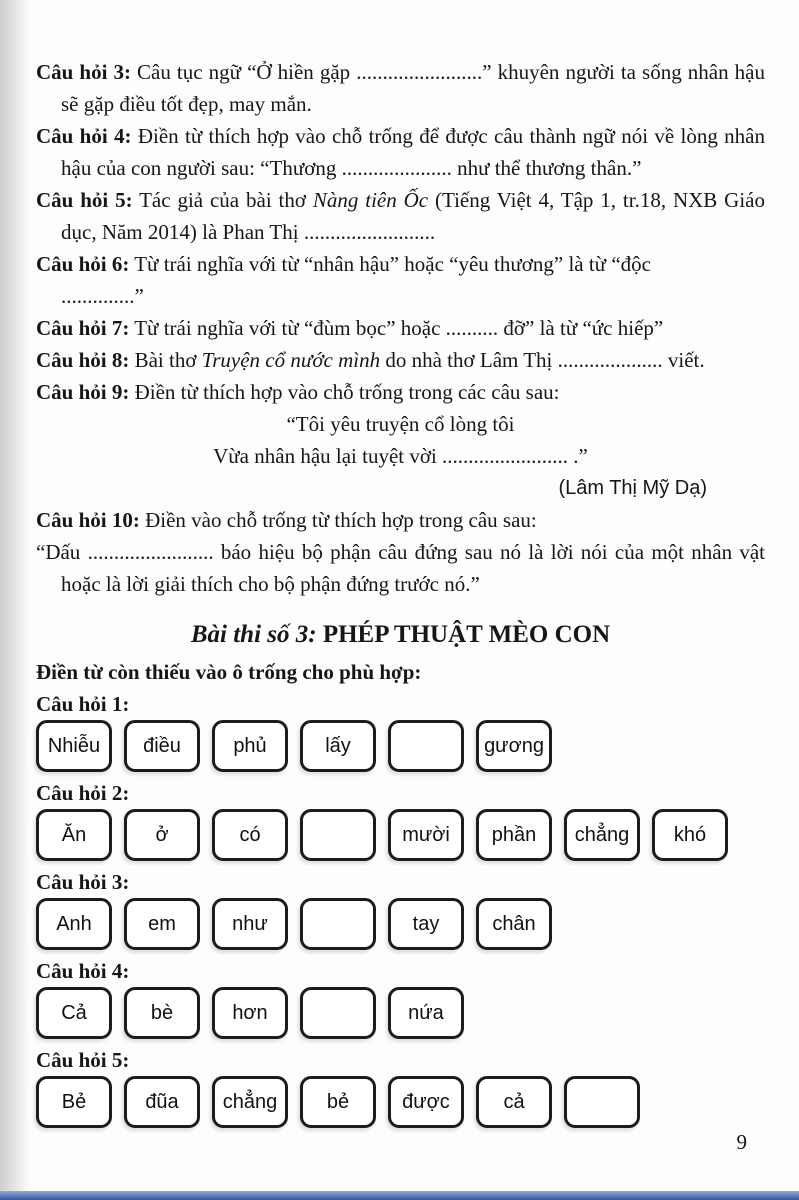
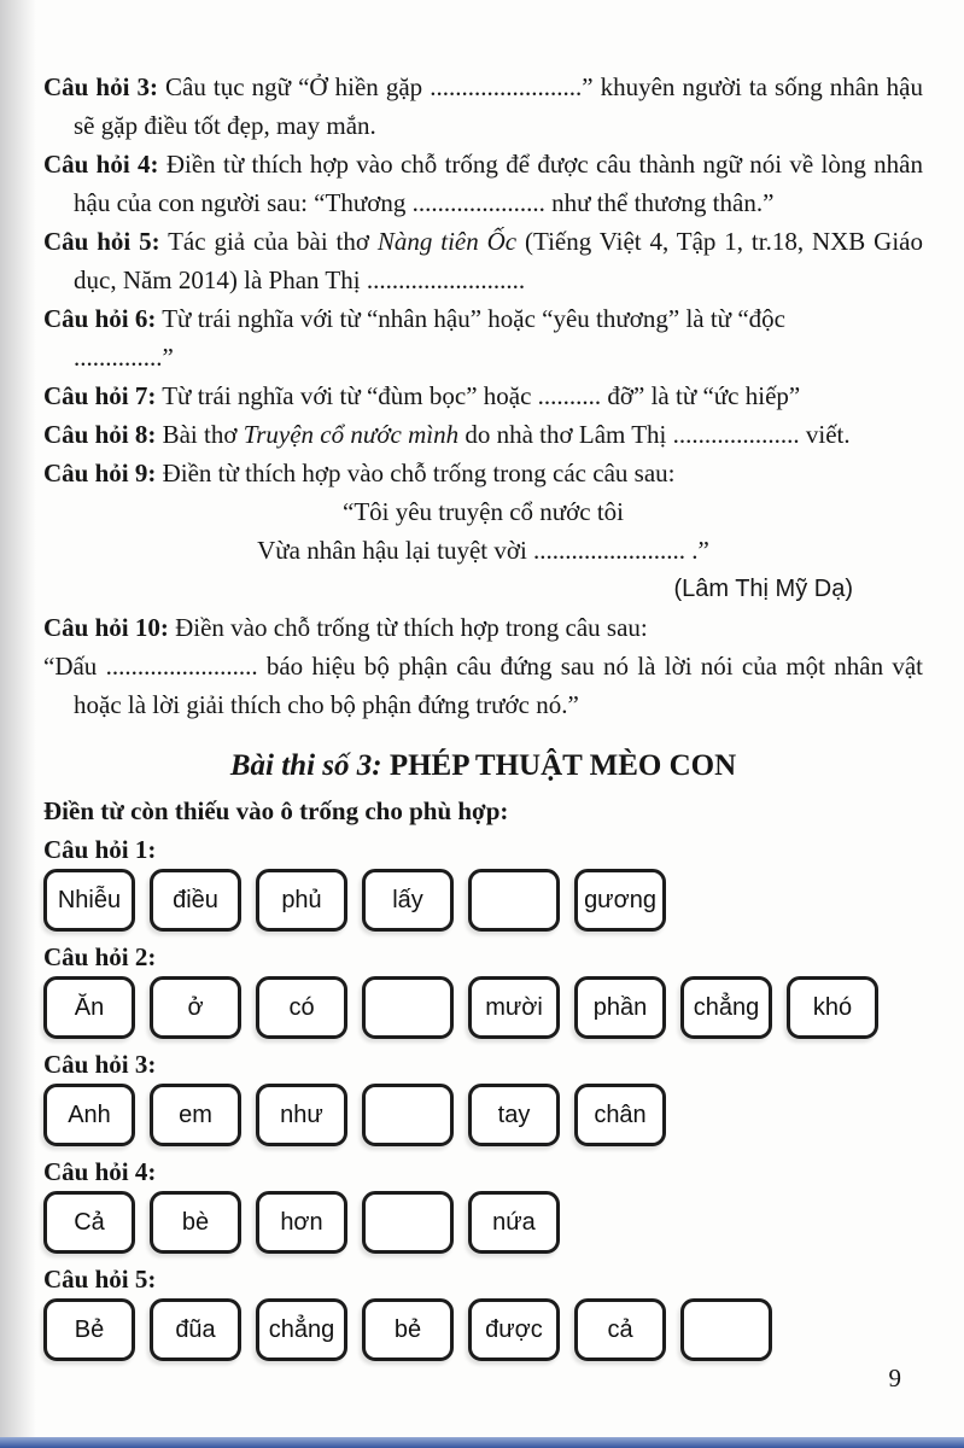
  Câu hỏi 3: Câu tục ngữ “Ở hiền gặp ........................” khuyên người ta sống nhân hậu sẽ gặp điều tốt đẹp, may mắn.
  Câu hỏi 4: Điền từ thích hợp vào chỗ trống để được câu thành ngữ nói về lòng nhân hậu của con người sau: “Thương ..................... như thể thương thân.”
  Câu hỏi 5: Tác giả của bài thơ Nàng tiên Ốc (Tiếng Việt 4, Tập 1, tr.18, NXB Giáo dục, Năm 2014) là Phan Thị .........................
  Câu hỏi 6: Từ trái nghĩa với từ “nhân hậu” hoặc “yêu thương” là từ “độc
  ..............”
  Câu hỏi 7: Từ trái nghĩa với từ “đùm bọc” hoặc .......... đỡ” là từ “ức hiếp”
  Câu hỏi 8: Bài thơ Truyện cổ nước mình do nhà thơ Lâm Thị .................... viết.
  Câu hỏi 9: Điền từ thích hợp vào chỗ trống trong các câu sau:
- “Tôi yêu truyện cổ lòng tôi
+ “Tôi yêu truyện cổ nước tôi
  Vừa nhân hậu lại tuyệt vời ........................ .”
  (Lâm Thị Mỹ Dạ)
  Câu hỏi 10: Điền vào chỗ trống từ thích hợp trong câu sau:
  “Dấu ........................ báo hiệu bộ phận câu đứng sau nó là lời nói của một nhân vật hoặc là lời giải thích cho bộ phận đứng trước nó.”
  Bài thi số 3: PHÉP THUẬT MÈO CON
  Điền từ còn thiếu vào ô trống cho phù hợp:
  Câu hỏi 1:
  Nhiễu
  điều
  phủ
  lấy
  gương
  Câu hỏi 2:
  Ăn
  ở
  có
  mười
  phần
  chẳng
  khó
  Câu hỏi 3:
  Anh
  em
  như
  tay
  chân
  Câu hỏi 4:
  Cả
  bè
  hơn
  nứa
  Câu hỏi 5:
  Bẻ
  đũa
  chẳng
  bẻ
  được
  cả
  9
